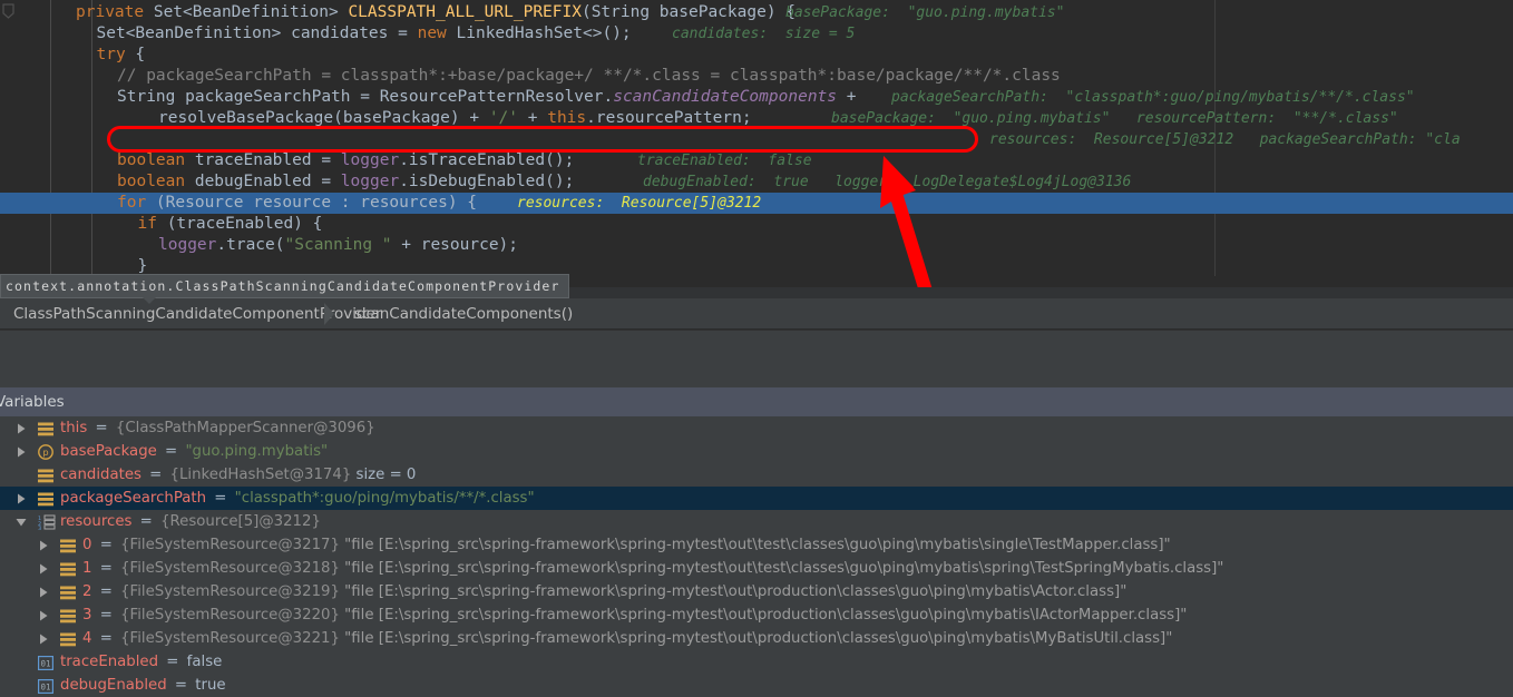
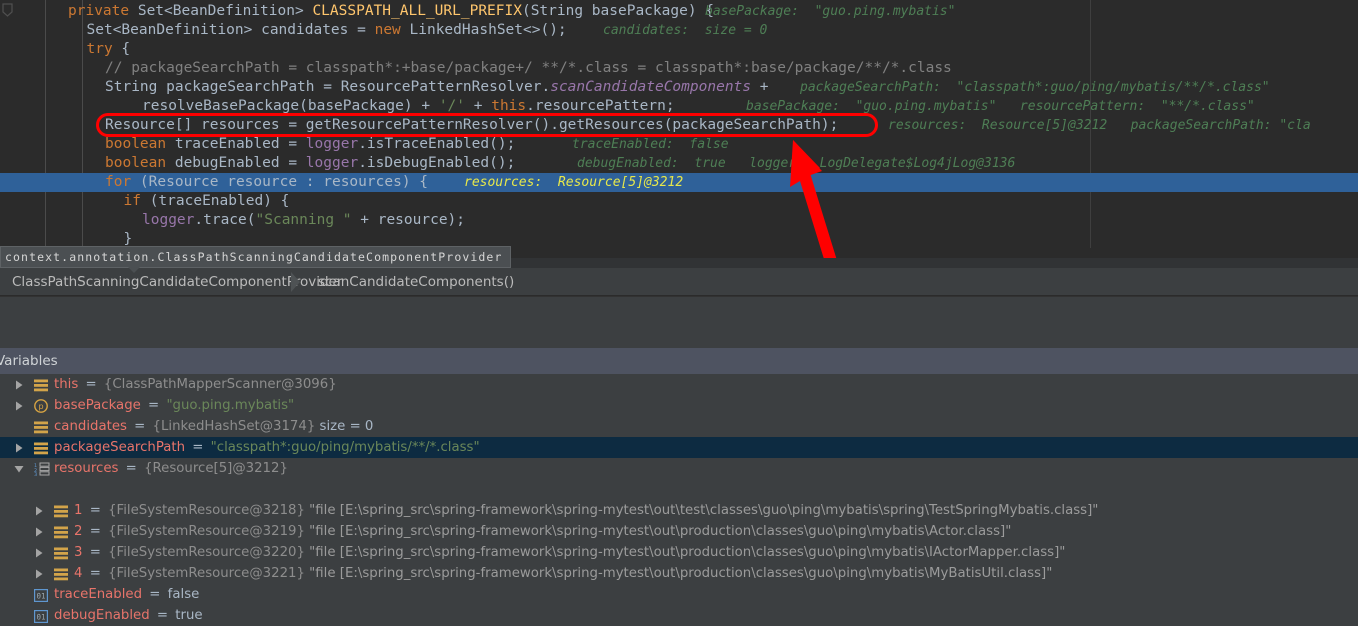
  private Set<BeanDefinition> CLASSPATH_ALL_URL_PREFIX(String basePackage) {
  basePackage: "guo.ping.mybatis"
  Set<BeanDefinition> candidates = new LinkedHashSet<>();
- candidates: size = 5
+ candidates: size = 0
  try {
  // packageSearchPath = classpath*:+base/package+/ **/*.class = classpath*:base/package/**/*.class
  String packageSearchPath = ResourcePatternResolver.scanCandidateComponents +
  packageSearchPath: "classpath*:guo/ping/mybatis/**/*.class"
  resolveBasePackage(basePackage) + '/' + this.resourcePattern;
  basePackage: "guo.ping.mybatis" resourcePattern: "**/*.class"
+ Resource[] resources = getResourcePatternResolver().getResources(packageSearchPath);
  resources: Resource[5]@3212 packageSearchPath: "cla
  boolean traceEnabled = logger.isTraceEnabled();
  traceEnabled: false
  boolean debugEnabled = logger.isDebugEnabled();
  debugEnabled: true logge LogDelegate$Log4jLog@3136
  for (Resource resource : resources) {
  resources: Resource[5]@3212
  if (traceEnabled) {
  logger.trace("Scanning " + resource);
  }
  context.annotation.ClassPathScanningCandidateComponentProvider
  ClassPathScanningCandidateComponentProvider
  scanCandidateComponents()
  Variables
  this = {ClassPathMapperScanner@3096}
  p
  basePackage = "guo.ping.mybatis"
  candidates = {LinkedHashSet@3174} size = 0
  packageSearchPath = "classpath*:guo/ping/mybatis/**/*.class"
  resources = {Resource[5]@3212}
- 0 = {FileSystemResource@3217} "file [E:\spring_src\spring-framework\spring-mytest\out\test\classes\guo\ping\mybatis\single\TestMapper.class]"
  1 = {FileSystemResource@3218} "file [E:\spring_src\spring-framework\spring-mytest\out\test\classes\guo\ping\mybatis\spring\TestSpringMybatis.class]"
  2 = {FileSystemResource@3219} "file [E:\spring_src\spring-framework\spring-mytest\out\production\classes\guo\ping\mybatis\Actor.class]"
  3 = {FileSystemResource@3220} "file [E:\spring_src\spring-framework\spring-mytest\out\production\classes\guo\ping\mybatis\IActorMapper.class]"
  4 = {FileSystemResource@3221} "file [E:\spring_src\spring-framework\spring-mytest\out\production\classes\guo\ping\mybatis\MyBatisUtil.class]"
  01
  traceEnabled = false
  01
  debugEnabled = true
